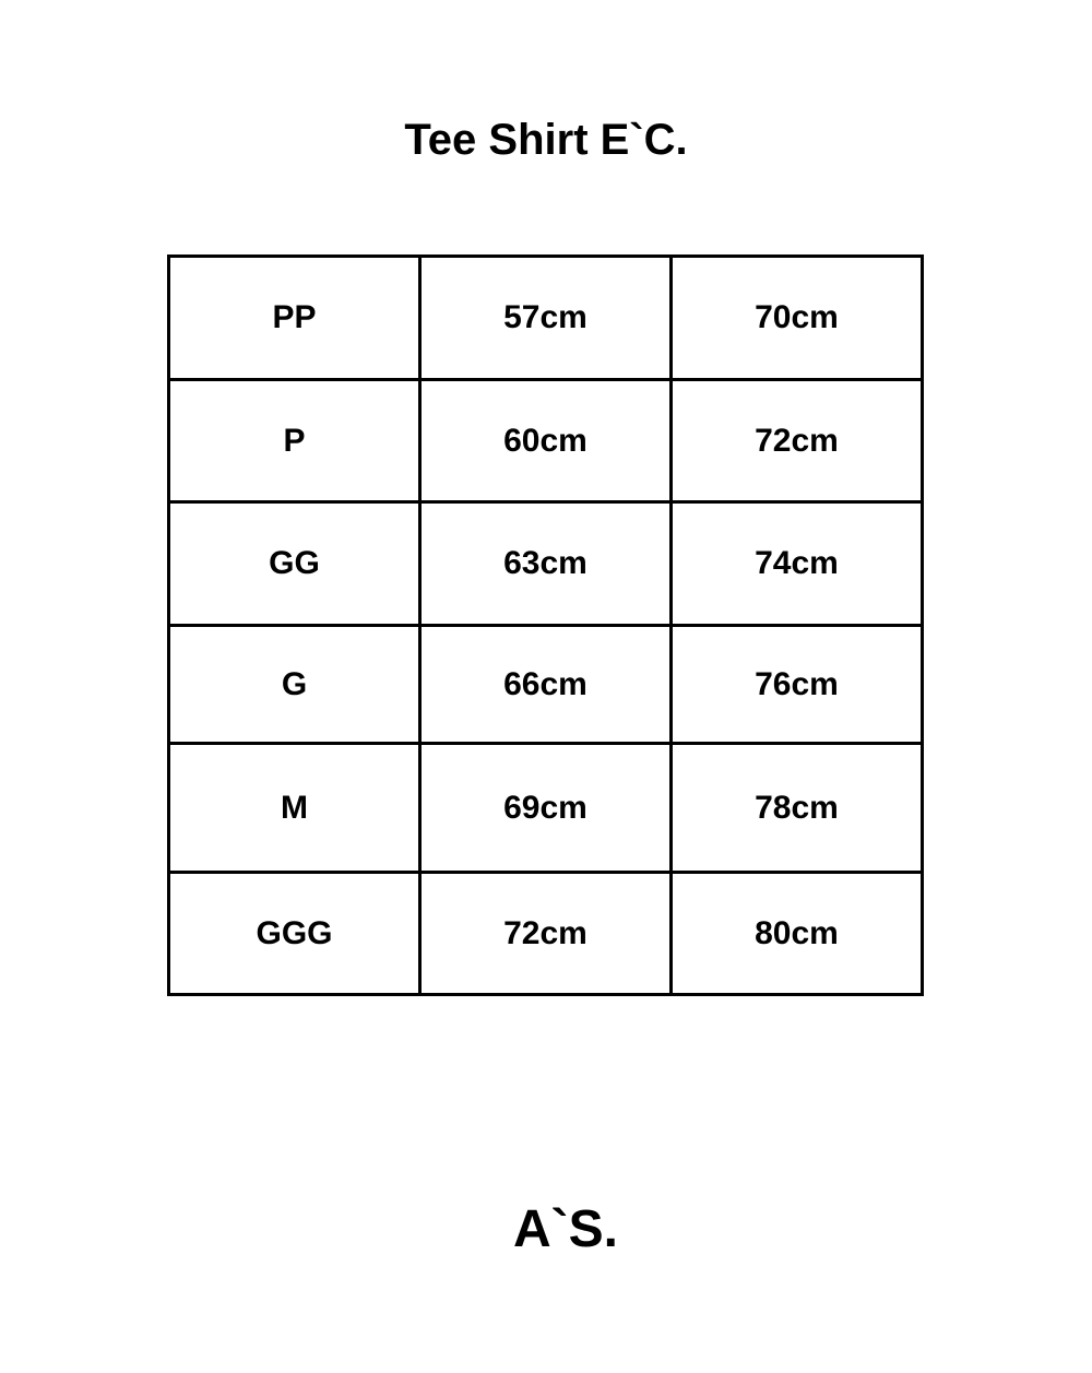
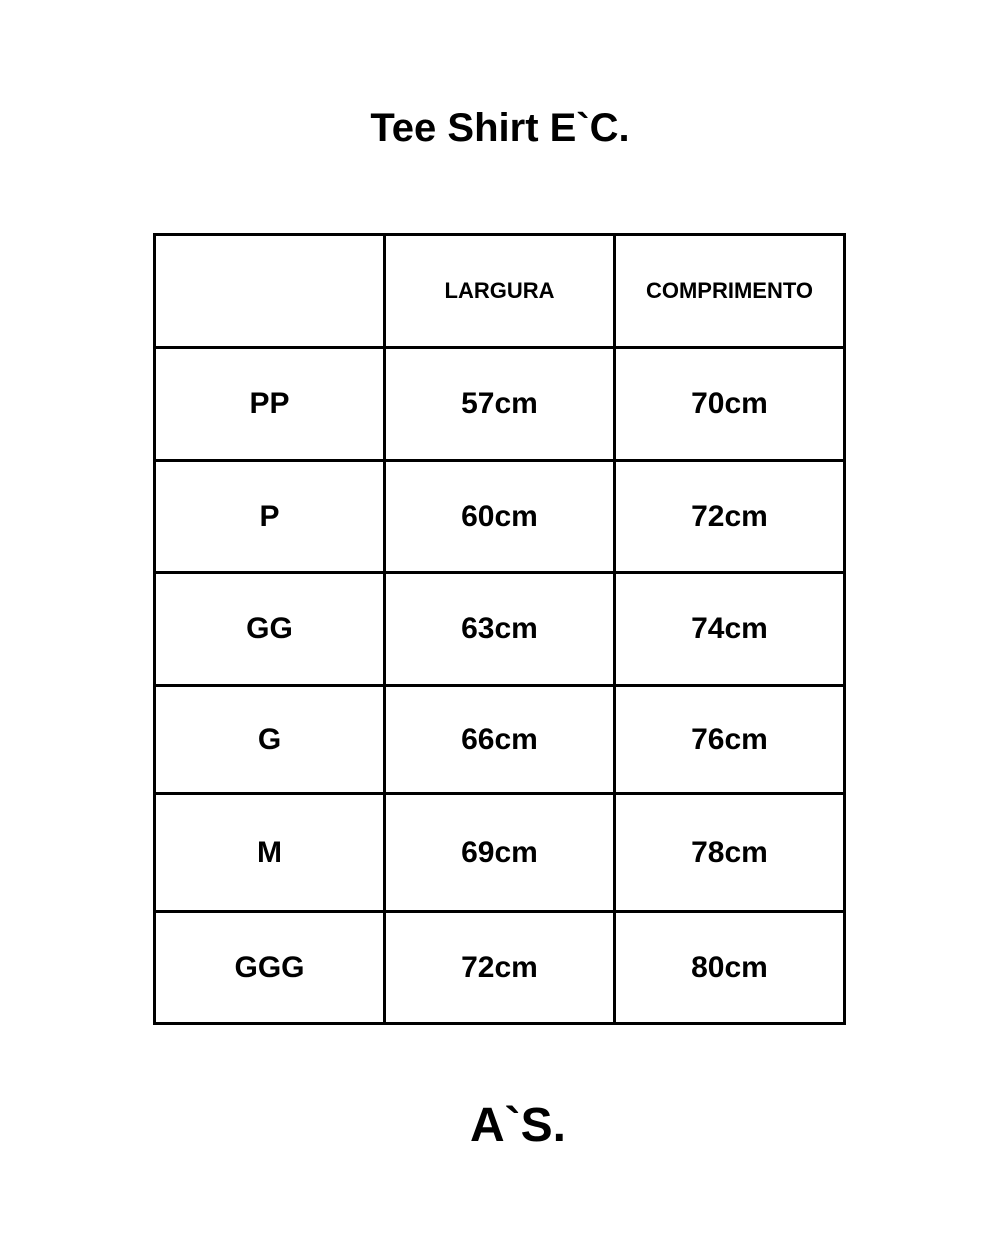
  Tee Shirt E`C.
+ 	LARGURA	COMPRIMENTO
  PP	57cm	70cm
  P	60cm	72cm
  GG	63cm	74cm
  G	66cm	76cm
  M	69cm	78cm
  GGG	72cm	80cm
  A`S.
